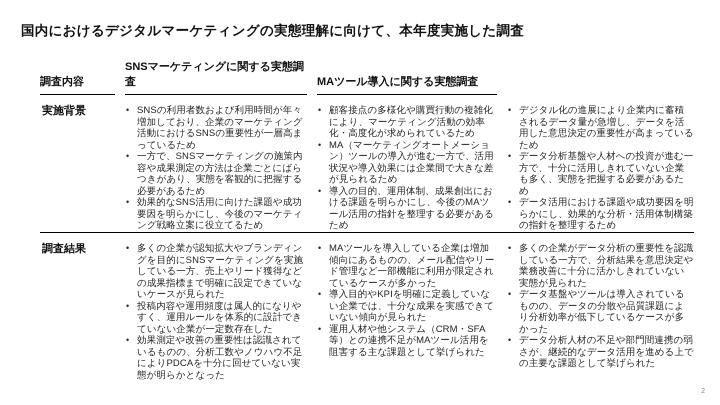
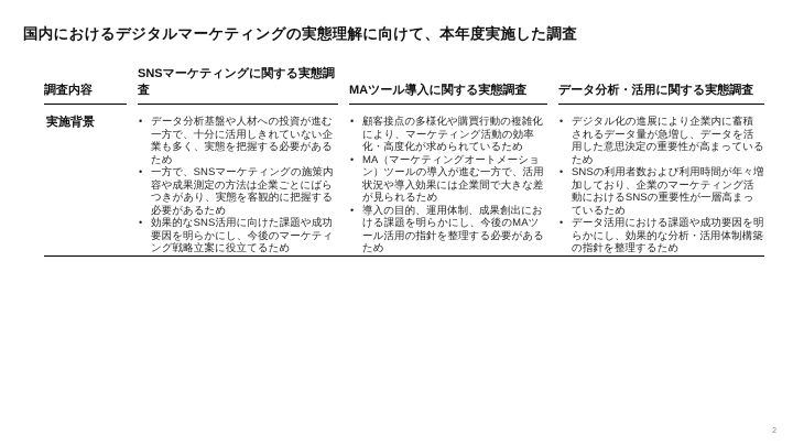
  国内におけるデジタルマーケティングの実態理解に向けて、本年度実施した調査
  調査内容
  SNSマーケティングに関する実態調査
  MAツール導入に関する実態調査
+ データ分析・活用に関する実態調査
  実施背景
- SNSの利用者数および利用時間が年々増加しており、企業のマーケティング活動におけるSNSの重要性が一層高まっているため
+ データ分析基盤や人材への投資が進む一方で、十分に活用しきれていない企業も多く、実態を把握する必要があるため
  一方で、SNSマーケティングの施策内容や成果測定の方法は企業ごとにばらつきがあり、実態を客観的に把握する必要があるため
  効果的なSNS活用に向けた課題や成功要因を明らかにし、今後のマーケティング戦略立案に役立てるため
  顧客接点の多様化や購買行動の複雑化により、マーケティング活動の効率化・高度化が求められているため
  MA（マーケティングオートメーション）ツールの導入が進む一方で、活用状況や導入効果には企業間で大きな差が見られるため
  導入の目的、運用体制、成果創出における課題を明らかにし、今後のMAツール活用の指針を整理する必要があるため
  デジタル化の進展により企業内に蓄積されるデータ量が急増し、データを活用した意思決定の重要性が高まっているため
- データ分析基盤や人材への投資が進む一方で、十分に活用しきれていない企業も多く、実態を把握する必要があるため
+ SNSの利用者数および利用時間が年々増加しており、企業のマーケティング活動におけるSNSの重要性が一層高まっているため
  データ活用における課題や成功要因を明らかにし、効果的な分析・活用体制構築の指針を整理するため
- 調査結果
- 多くの企業が認知拡大やブランディングを目的にSNSマーケティングを実施している一方、売上やリード獲得などの成果指標まで明確に設定できていないケースが見られた
- 投稿内容や運用頻度は属人的になりやすく、運用ルールを体系的に設計できていない企業が一定数存在した
- 効果測定や改善の重要性は認識されているものの、分析工数やノウハウ不足によりPDCAを十分に回せていない実態が明らかとなった
- MAツールを導入している企業は増加傾向にあるものの、メール配信やリード管理など一部機能に利用が限定されているケースが多かった
- 導入目的やKPIを明確に定義していない企業では、十分な成果を実感できていない傾向が見られた
- 運用人材や他システム（CRM・SFA等）との連携不足がMAツール活用を阻害する主な課題として挙げられた
- 多くの企業がデータ分析の重要性を認識している一方で、分析結果を意思決定や業務改善に十分に活かしきれていない実態が見られた
- データ基盤やツールは導入されているものの、データの分散や品質課題により分析効率が低下しているケースが多かった
- データ分析人材の不足や部門間連携の弱さが、継続的なデータ活用を進める上での主要な課題として挙げられた
